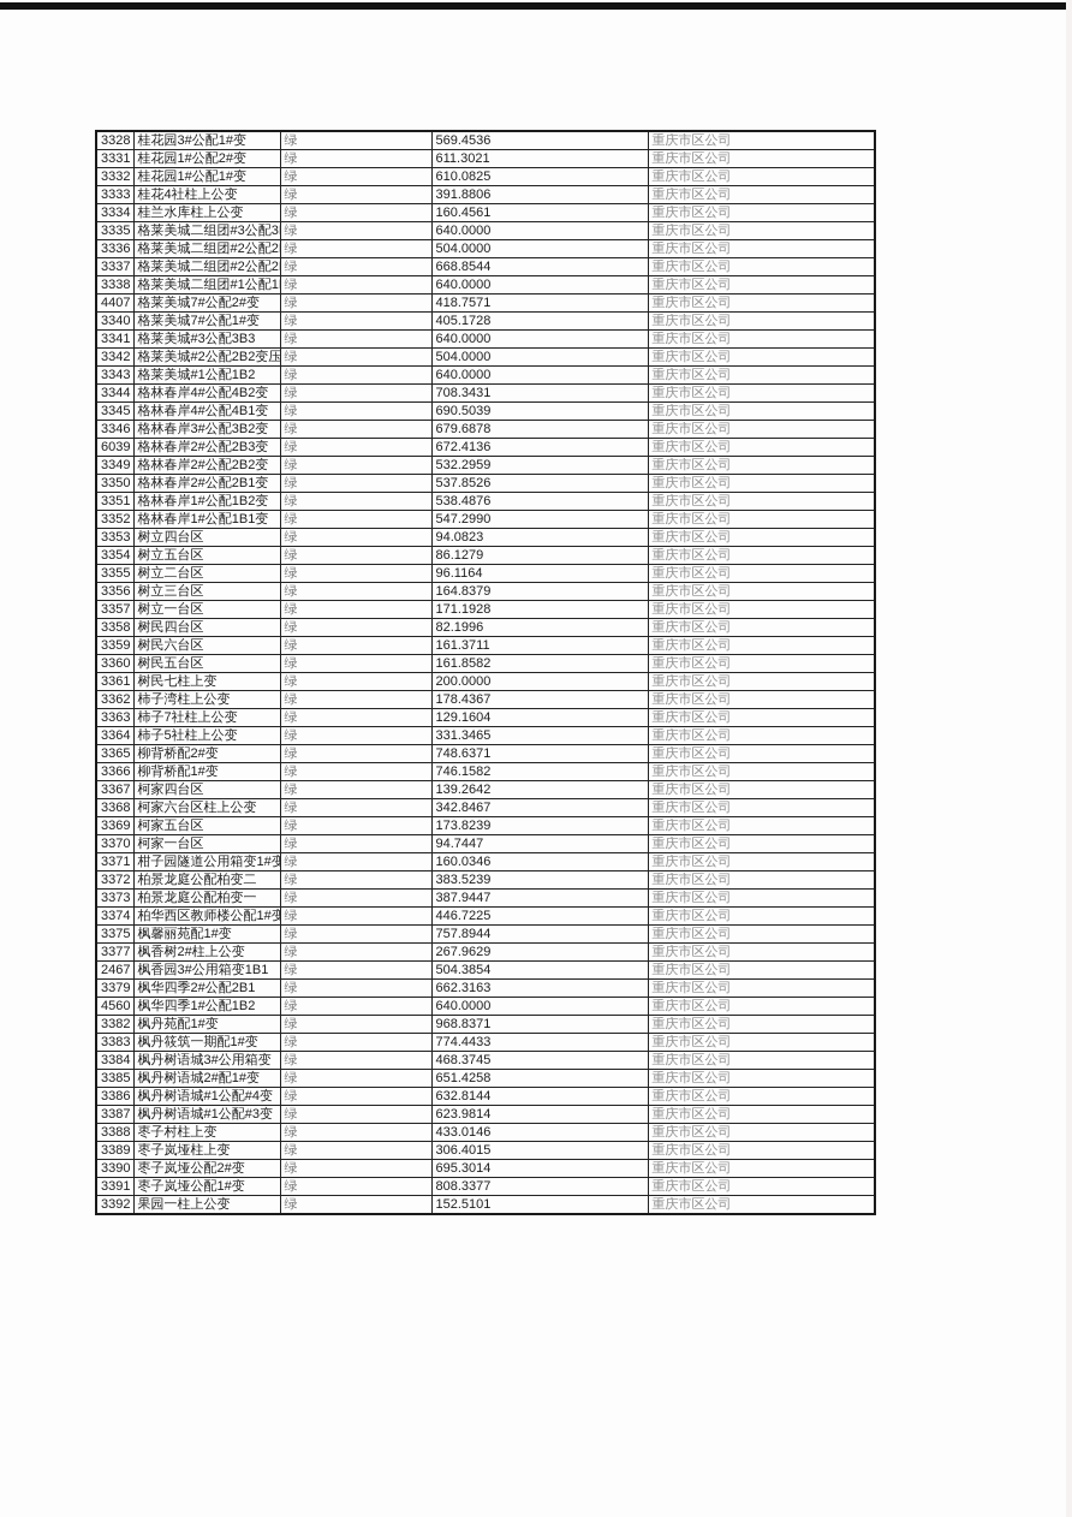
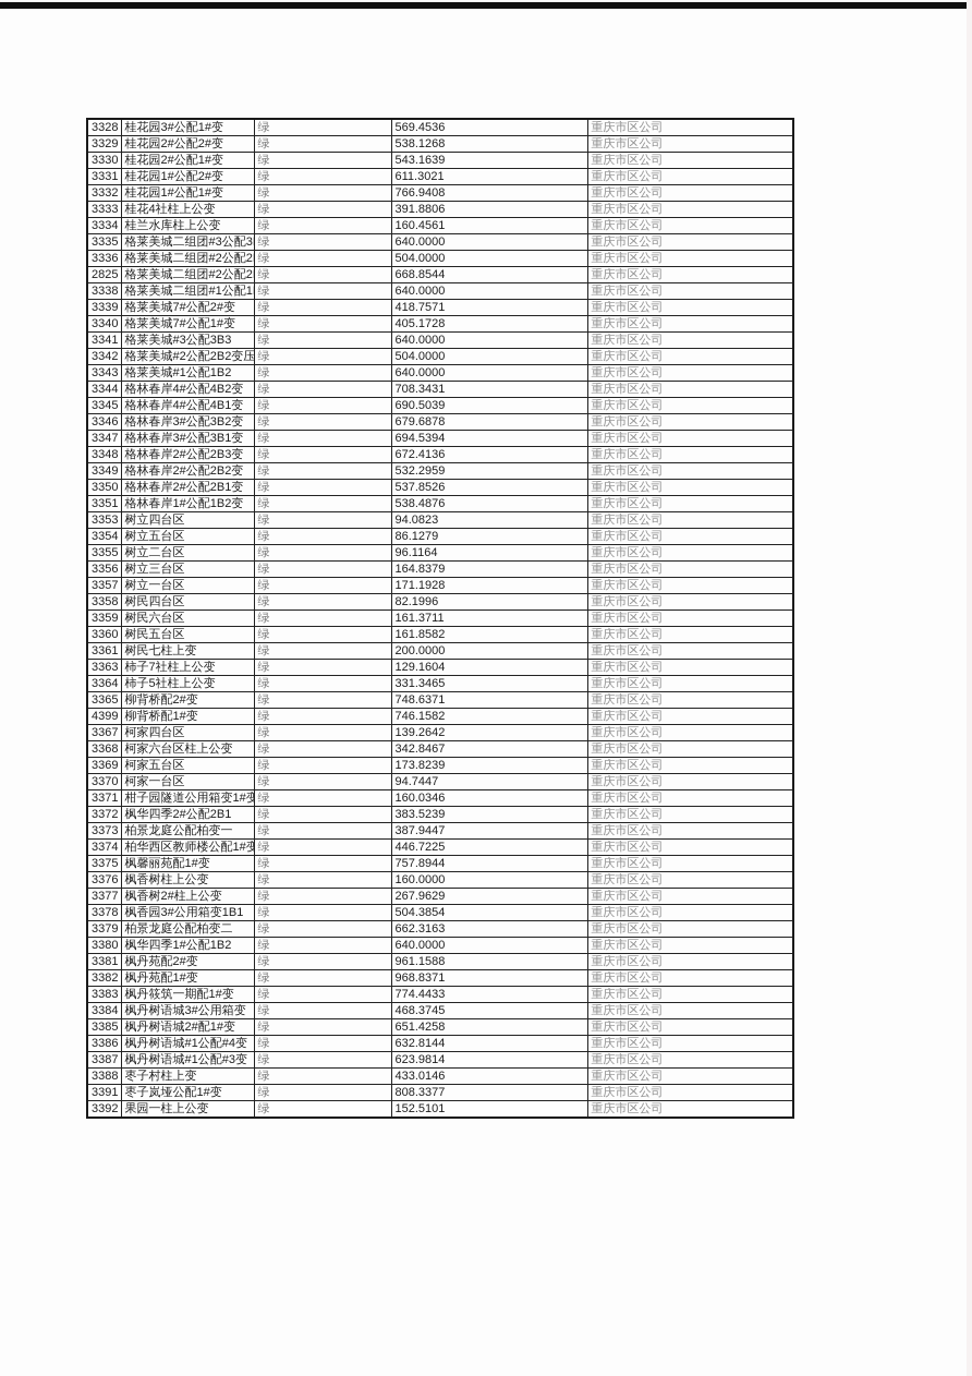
  3328	桂花园3#公配1#变	绿	569.4536	重庆市区公司
+ 3329	桂花园2#公配2#变	绿	538.1268	重庆市区公司
+ 3330	桂花园2#公配1#变	绿	543.1639	重庆市区公司
  3331	桂花园1#公配2#变	绿	611.3021	重庆市区公司
- 3332	桂花园1#公配1#变	绿	610.0825	重庆市区公司
+ 3332	桂花园1#公配1#变	绿	766.9408	重庆市区公司
  3333	桂花4社柱上公变	绿	391.8806	重庆市区公司
  3334	桂兰水库柱上公变	绿	160.4561	重庆市区公司
  3335	格莱美城二组团#3公配3	绿	640.0000	重庆市区公司
  3336	格莱美城二组团#2公配2	绿	504.0000	重庆市区公司
- 3337	格莱美城二组团#2公配2	绿	668.8544	重庆市区公司
+ 2825	格莱美城二组团#2公配2	绿	668.8544	重庆市区公司
  3338	格莱美城二组团#1公配1	绿	640.0000	重庆市区公司
- 4407	格莱美城7#公配2#变	绿	418.7571	重庆市区公司
+ 3339	格莱美城7#公配2#变	绿	418.7571	重庆市区公司
  3340	格莱美城7#公配1#变	绿	405.1728	重庆市区公司
  3341	格莱美城#3公配3B3	绿	640.0000	重庆市区公司
  3342	格莱美城#2公配2B2变压	绿	504.0000	重庆市区公司
  3343	格莱美城#1公配1B2	绿	640.0000	重庆市区公司
  3344	格林春岸4#公配4B2变	绿	708.3431	重庆市区公司
  3345	格林春岸4#公配4B1变	绿	690.5039	重庆市区公司
  3346	格林春岸3#公配3B2变	绿	679.6878	重庆市区公司
+ 3347	格林春岸3#公配3B1变	绿	694.5394	重庆市区公司
- 6039	格林春岸2#公配2B3变	绿	672.4136	重庆市区公司
+ 3348	格林春岸2#公配2B3变	绿	672.4136	重庆市区公司
  3349	格林春岸2#公配2B2变	绿	532.2959	重庆市区公司
  3350	格林春岸2#公配2B1变	绿	537.8526	重庆市区公司
  3351	格林春岸1#公配1B2变	绿	538.4876	重庆市区公司
- 3352	格林春岸1#公配1B1变	绿	547.2990	重庆市区公司
  3353	树立四台区	绿	94.0823	重庆市区公司
  3354	树立五台区	绿	86.1279	重庆市区公司
  3355	树立二台区	绿	96.1164	重庆市区公司
  3356	树立三台区	绿	164.8379	重庆市区公司
  3357	树立一台区	绿	171.1928	重庆市区公司
  3358	树民四台区	绿	82.1996	重庆市区公司
  3359	树民六台区	绿	161.3711	重庆市区公司
  3360	树民五台区	绿	161.8582	重庆市区公司
  3361	树民七柱上变	绿	200.0000	重庆市区公司
- 3362	柿子湾柱上公变	绿	178.4367	重庆市区公司
  3363	柿子7社柱上公变	绿	129.1604	重庆市区公司
  3364	柿子5社柱上公变	绿	331.3465	重庆市区公司
  3365	柳背桥配2#变	绿	748.6371	重庆市区公司
- 3366	柳背桥配1#变	绿	746.1582	重庆市区公司
+ 4399	柳背桥配1#变	绿	746.1582	重庆市区公司
  3367	柯家四台区	绿	139.2642	重庆市区公司
  3368	柯家六台区柱上公变	绿	342.8467	重庆市区公司
  3369	柯家五台区	绿	173.8239	重庆市区公司
  3370	柯家一台区	绿	94.7447	重庆市区公司
  3371	柑子园隧道公用箱变1#变	绿	160.0346	重庆市区公司
- 3372	柏景龙庭公配柏变二	绿	383.5239	重庆市区公司
+ 3372	枫华四季2#公配2B1	绿	383.5239	重庆市区公司
  3373	柏景龙庭公配柏变一	绿	387.9447	重庆市区公司
  3374	柏华西区教师楼公配1#变	绿	446.7225	重庆市区公司
  3375	枫馨丽苑配1#变	绿	757.8944	重庆市区公司
+ 3376	枫香树柱上公变	绿	160.0000	重庆市区公司
  3377	枫香树2#柱上公变	绿	267.9629	重庆市区公司
- 2467	枫香园3#公用箱变1B1	绿	504.3854	重庆市区公司
+ 3378	枫香园3#公用箱变1B1	绿	504.3854	重庆市区公司
- 3379	枫华四季2#公配2B1	绿	662.3163	重庆市区公司
+ 3379	柏景龙庭公配柏变二	绿	662.3163	重庆市区公司
- 4560	枫华四季1#公配1B2	绿	640.0000	重庆市区公司
+ 3380	枫华四季1#公配1B2	绿	640.0000	重庆市区公司
+ 3381	枫丹苑配2#变	绿	961.1588	重庆市区公司
  3382	枫丹苑配1#变	绿	968.8371	重庆市区公司
  3383	枫丹筱筑一期配1#变	绿	774.4433	重庆市区公司
  3384	枫丹树语城3#公用箱变	绿	468.3745	重庆市区公司
  3385	枫丹树语城2#配1#变	绿	651.4258	重庆市区公司
  3386	枫丹树语城#1公配#4变	绿	632.8144	重庆市区公司
  3387	枫丹树语城#1公配#3变	绿	623.9814	重庆市区公司
  3388	枣子村柱上变	绿	433.0146	重庆市区公司
- 3389	枣子岚垭柱上变	绿	306.4015	重庆市区公司
- 3390	枣子岚垭公配2#变	绿	695.3014	重庆市区公司
  3391	枣子岚垭公配1#变	绿	808.3377	重庆市区公司
  3392	果园一柱上公变	绿	152.5101	重庆市区公司
